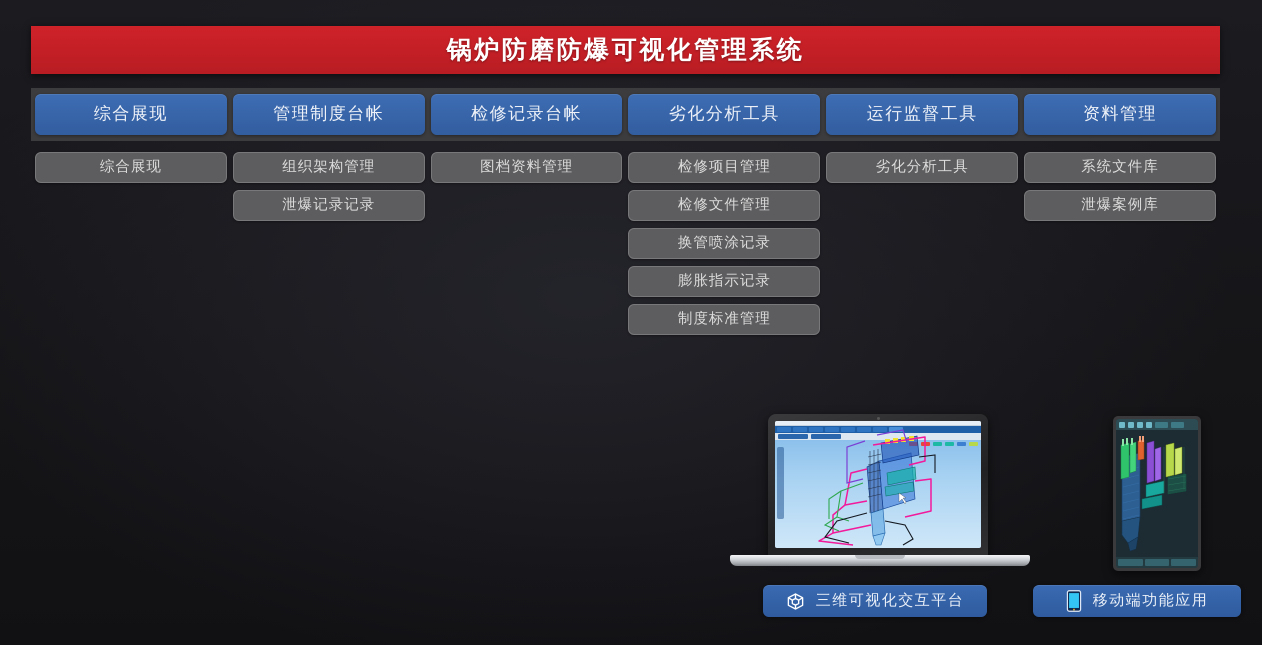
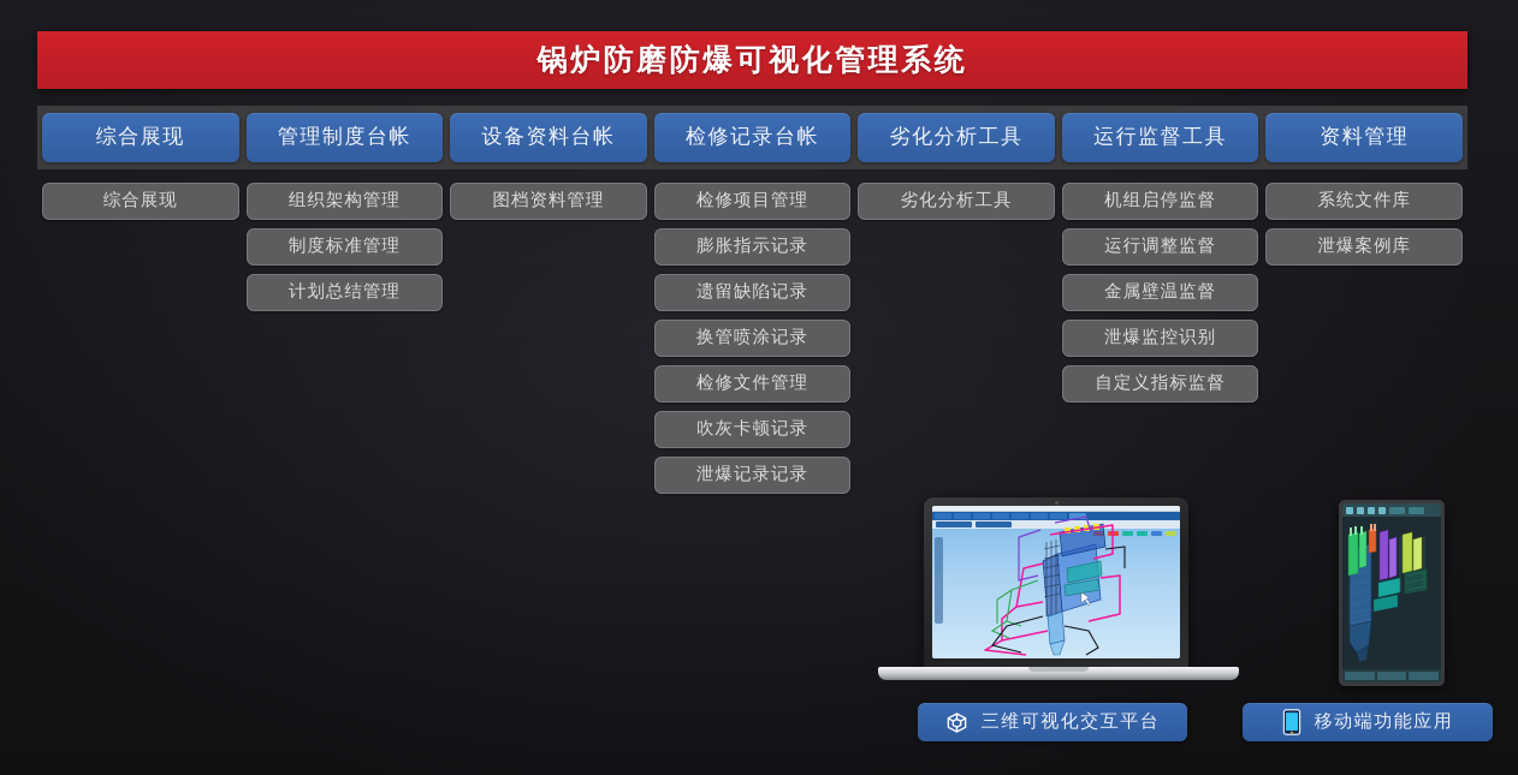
  锅炉防磨防爆可视化管理系统
  综合展现
  管理制度台帐
+ 设备资料台帐
  检修记录台帐
  劣化分析工具
  运行监督工具
  资料管理
  综合展现
  组织架构管理
- 泄爆记录记录
+ 制度标准管理
+ 计划总结管理
  图档资料管理
  检修项目管理
- 检修文件管理
+ 膨胀指示记录
+ 遗留缺陷记录
  换管喷涂记录
- 膨胀指示记录
+ 检修文件管理
+ 吹灰卡顿记录
- 制度标准管理
+ 泄爆记录记录
  劣化分析工具
+ 机组启停监督
+ 运行调整监督
+ 金属壁温监督
+ 泄爆监控识别
+ 自定义指标监督
  系统文件库
  泄爆案例库
  三维可视化交互平台
  移动端功能应用
